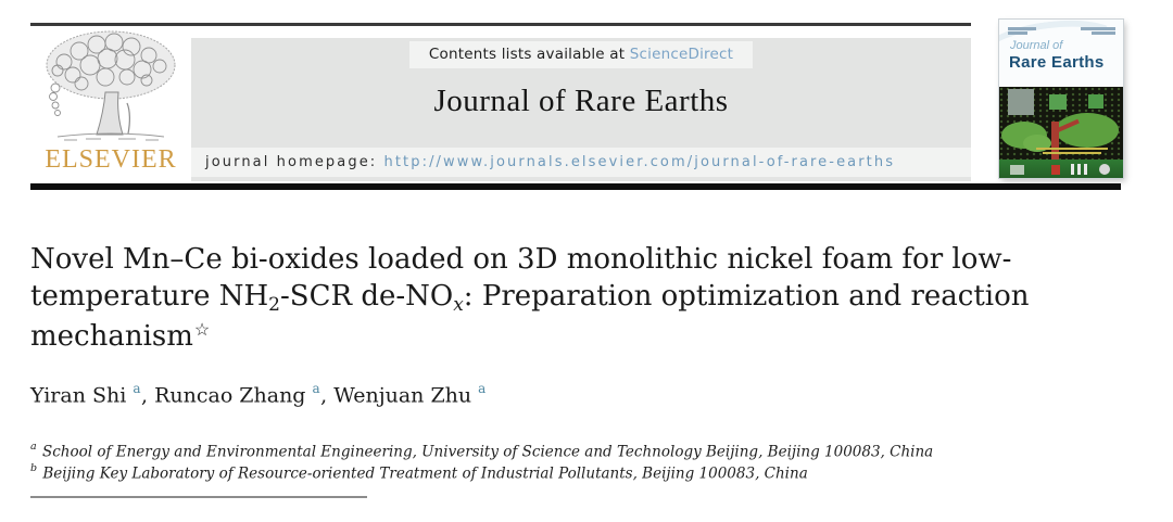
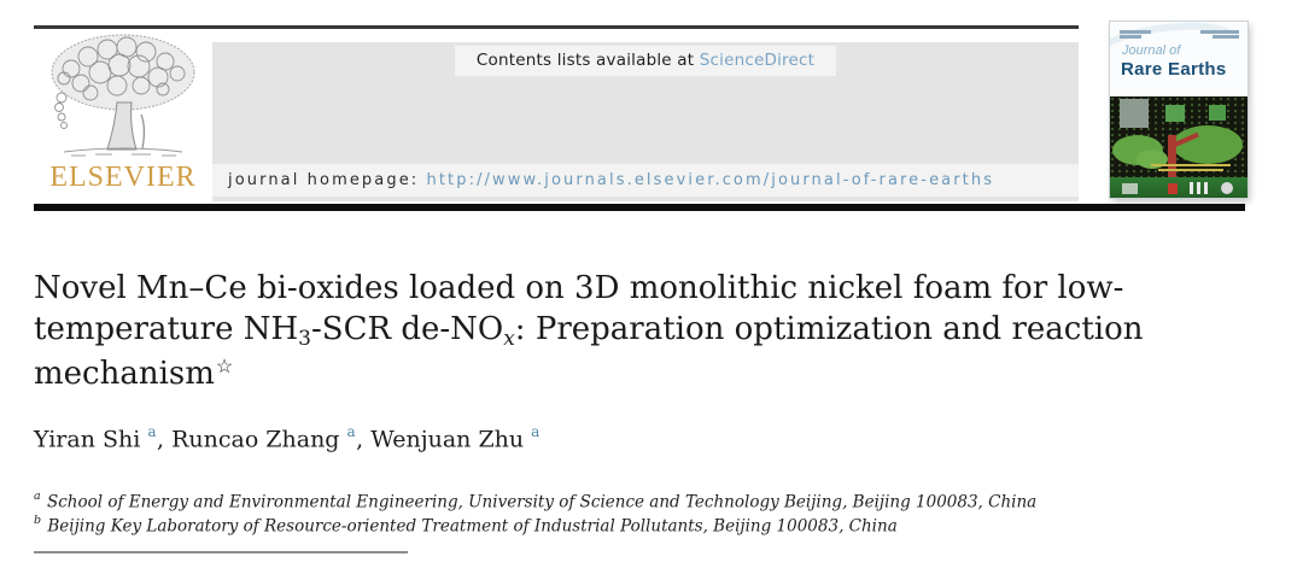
  ELSEVIER
  Contents lists available at ScienceDirect
- Journal of Rare Earths
  journal homepage: http://www.journals.elsevier.com/journal-of-rare-earths
  Journal of
  Rare Earths
  Novel Mn–Ce bi-oxides loaded on 3D monolithic nickel foam for low-
- temperature NH2-SCR de-NOx: Preparation optimization and reaction
+ temperature NH3-SCR de-NOx: Preparation optimization and reaction
  mechanism☆
  Yiran Shi a, Runcao Zhang a, Wenjuan Zhu a
  a School of Energy and Environmental Engineering, University of Science and Technology Beijing, Beijing 100083, China
  b Beijing Key Laboratory of Resource-oriented Treatment of Industrial Pollutants, Beijing 100083, China
